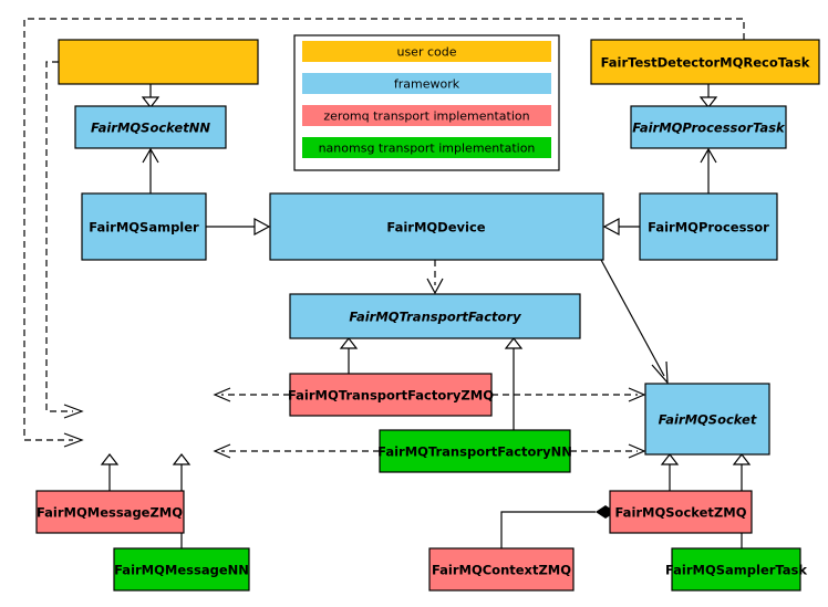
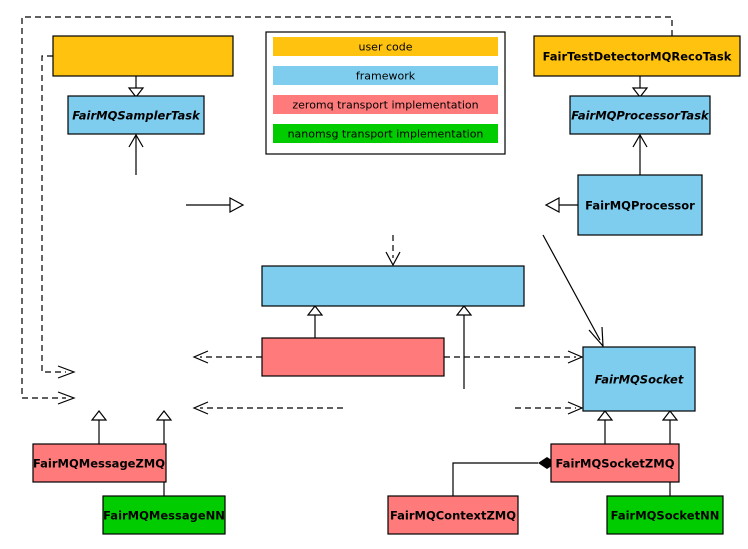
  user code
  framework
  zeromq transport implementation
  nanomsg transport implementation
  FairTestDetectorMQRecoTask
- FairMQSocketNN
+ FairMQSamplerTask
  FairMQProcessorTask
- FairMQSampler
- FairMQDevice
  FairMQProcessor
- FairMQTransportFactory
- FairMQTransportFactoryZMQ
- FairMQTransportFactoryNN
  FairMQSocket
  FairMQMessageZMQ
  FairMQMessageNN
  FairMQSocketZMQ
- FairMQSamplerTask
+ FairMQSocketNN
  FairMQContextZMQ
